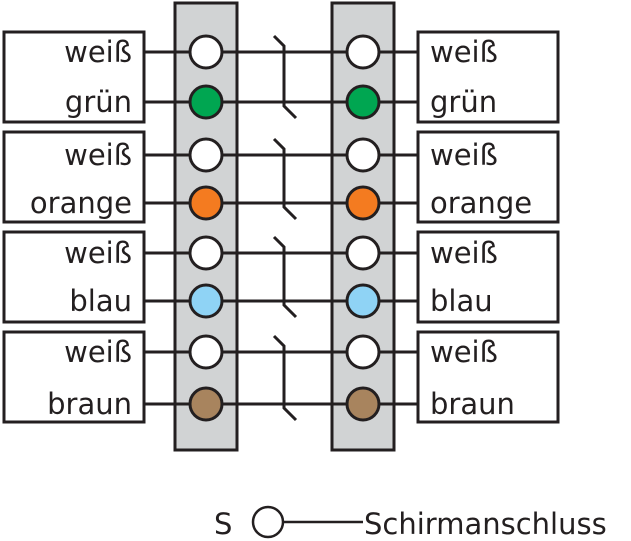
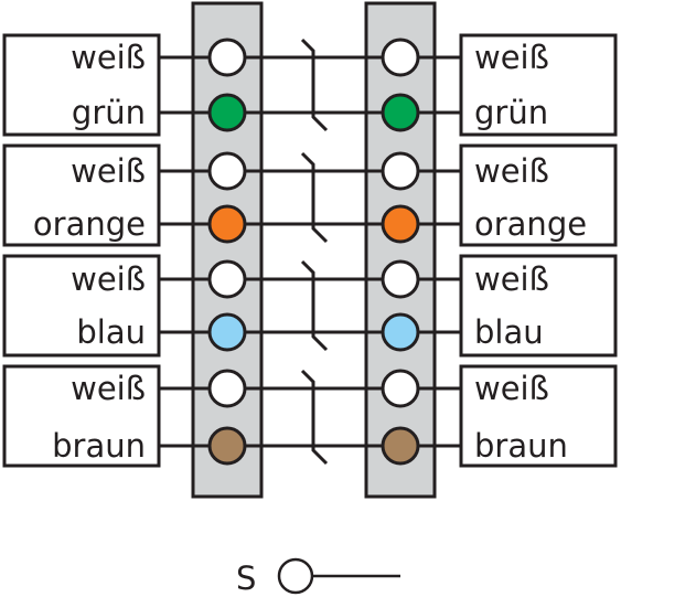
  weiß
  weiß
  grün
  grün
  weiß
  weiß
  orange
  orange
  weiß
  weiß
  blau
  blau
  weiß
  weiß
  braun
  braun
  S
- Schirmanschluss
